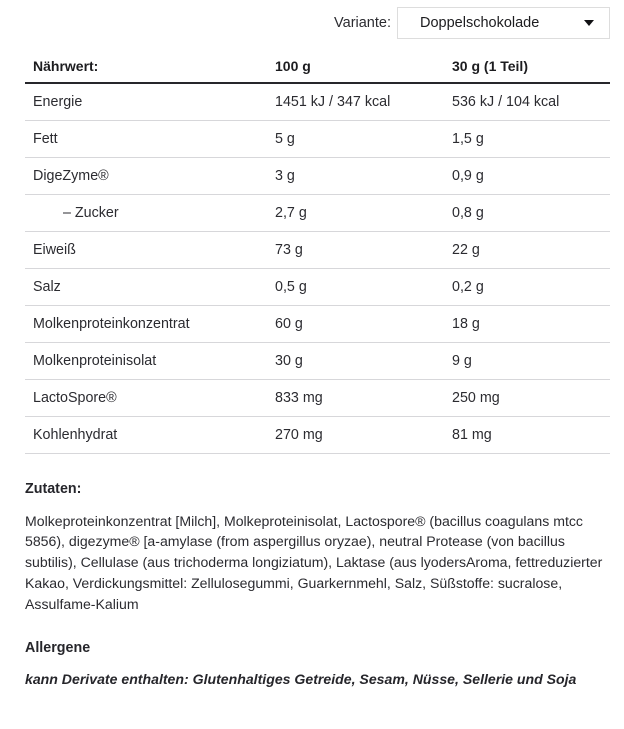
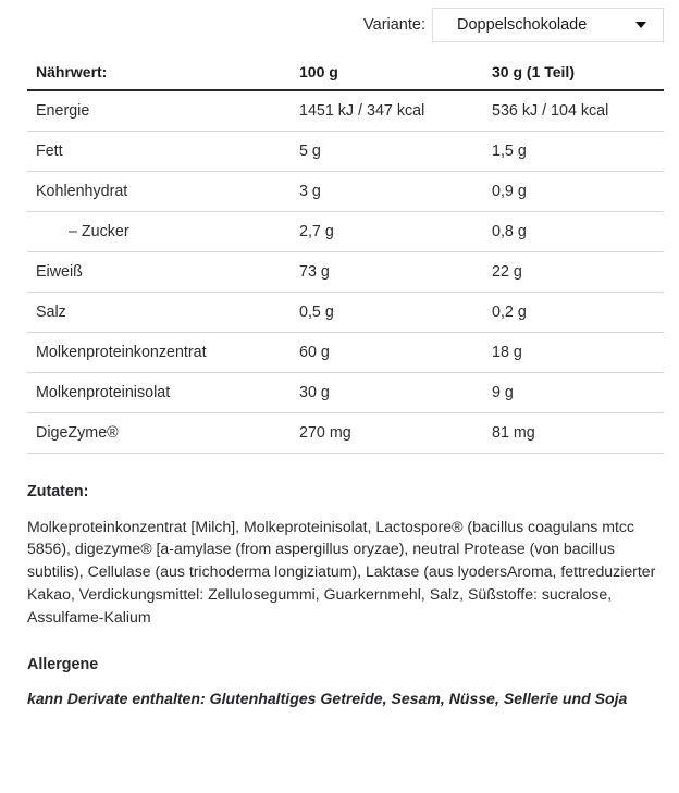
  Variante:
  Doppelschokolade
  Nährwert:	100 g	30 g (1 Teil)
  Energie	1451 kJ / 347 kcal	536 kJ / 104 kcal
  Fett	5 g	1,5 g
- DigeZyme®	3 g	0,9 g
+ Kohlenhydrat	3 g	0,9 g
  – Zucker	2,7 g	0,8 g
  Eiweiß	73 g	22 g
  Salz	0,5 g	0,2 g
  Molkenproteinkonzentrat	60 g	18 g
  Molkenproteinisolat	30 g	9 g
- LactoSpore®	833 mg	250 mg
- Kohlenhydrat	270 mg	81 mg
+ DigeZyme®	270 mg	81 mg
  Zutaten:
  Molkeproteinkonzentrat [Milch], Molkeproteinisolat, Lactospore® (bacillus coagulans mtcc 5856), digezyme® [a-amylase (from aspergillus oryzae), neutral Protease (von bacillus subtilis), Cellulase (aus trichoderma longiziatum), Laktase (aus lyodersAroma, fettreduzierter Kakao, Verdickungsmittel: Zellulosegummi, Guarkernmehl, Salz, Süßstoffe: sucralose, Assulfame-Kalium
  Allergene
  kann Derivate enthalten: Glutenhaltiges Getreide, Sesam, Nüsse, Sellerie und Soja
